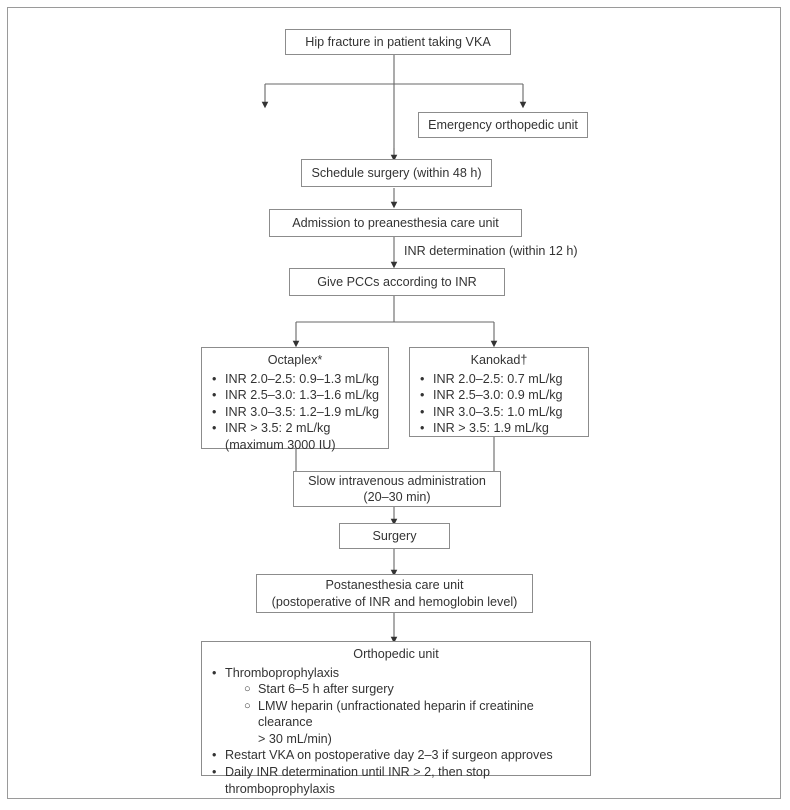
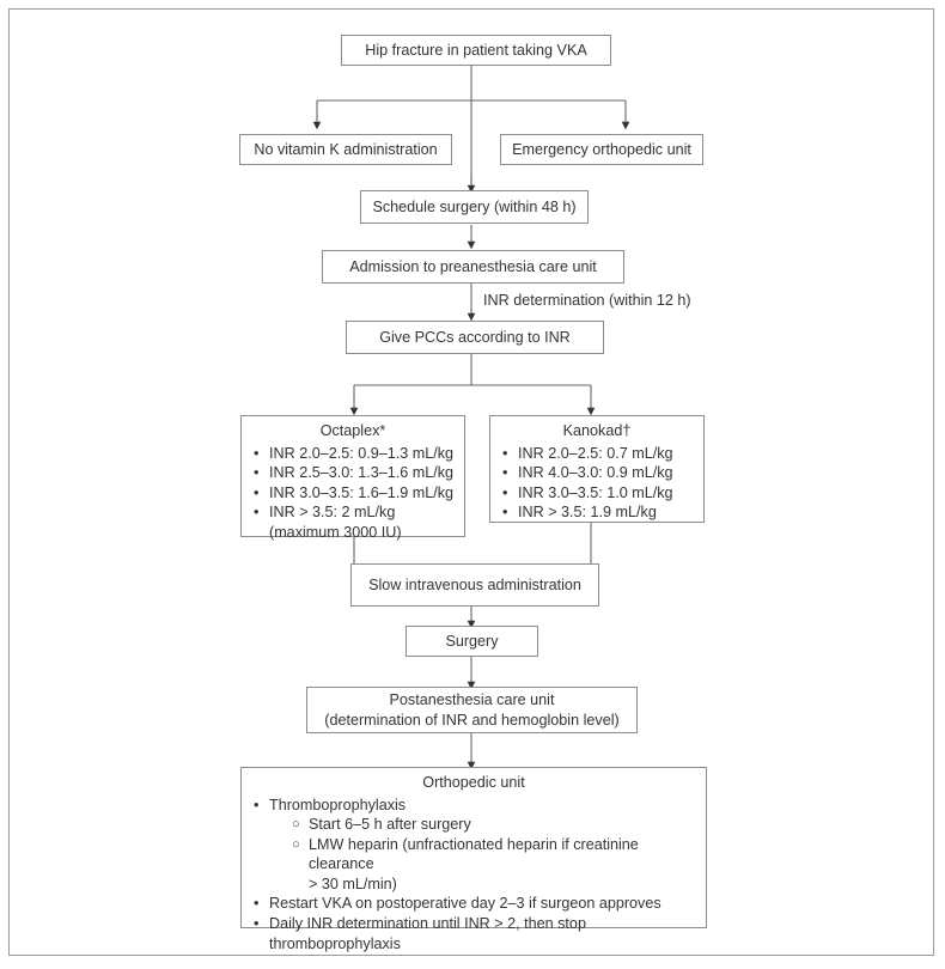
  Hip fracture in patient taking VKA
+ No vitamin K administration
  Emergency orthopedic unit
  Schedule surgery (within 48 h)
  Admission to preanesthesia care unit
  INR determination (within 12 h)
  Give PCCs according to INR
  Octaplex*
  •
  INR 2.0–2.5: 0.9–1.3 mL/kg
  •
  INR 2.5–3.0: 1.3–1.6 mL/kg
  •
- INR 3.0–3.5: 1.2–1.9 mL/kg
+ INR 3.0–3.5: 1.6–1.9 mL/kg
  •
  INR > 3.5: 2 mL/kg
  (maximum 3000 IU)
  Kanokad†
  •
  INR 2.0–2.5: 0.7 mL/kg
  •
- INR 2.5–3.0: 0.9 mL/kg
+ INR 4.0–3.0: 0.9 mL/kg
  •
  INR 3.0–3.5: 1.0 mL/kg
  •
  INR > 3.5: 1.9 mL/kg
  Slow intravenous administration
- (20–30 min)
  Surgery
  Postanesthesia care unit
- (postoperative of INR and hemoglobin level)
+ (determination of INR and hemoglobin level)
  Orthopedic unit
  •
  Thromboprophylaxis
  ○
  Start 6–5 h after surgery
  ○
  LMW heparin (unfractionated heparin if creatinine clearance
  > 30 mL/min)
  •
  Restart VKA on postoperative day 2–3 if surgeon approves
  •
  Daily INR determination until INR > 2, then stop
  thromboprophylaxis
